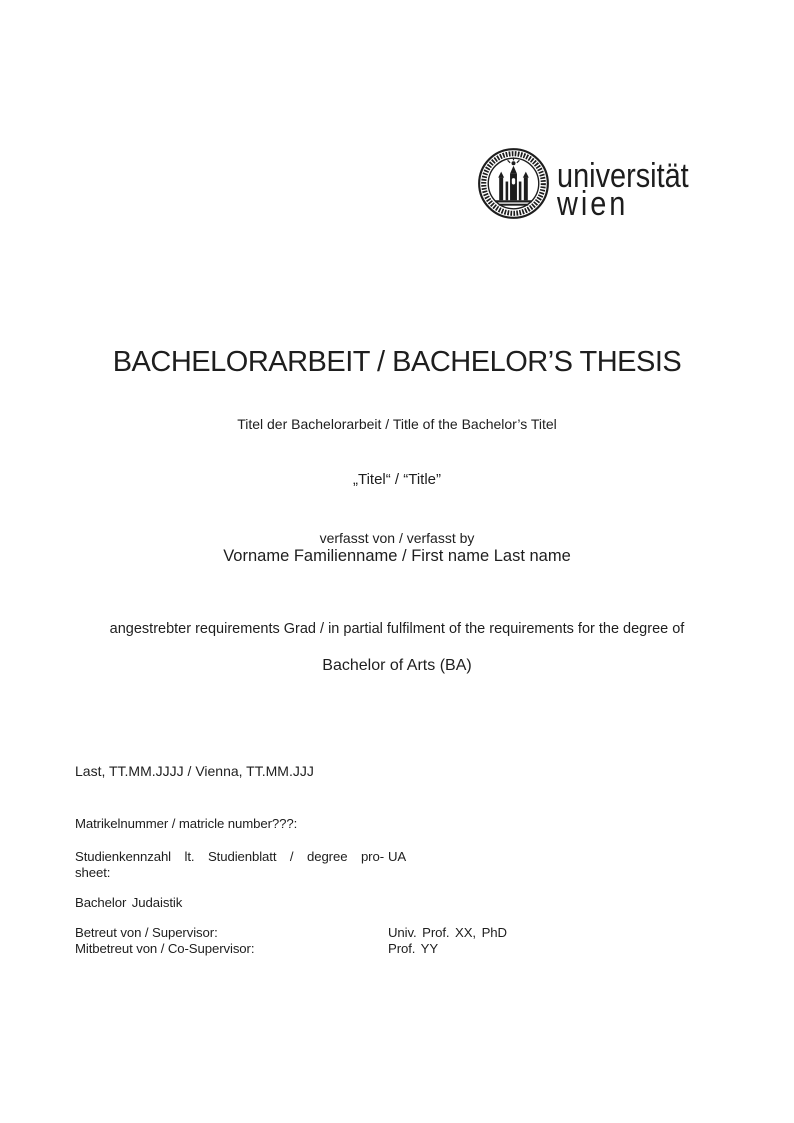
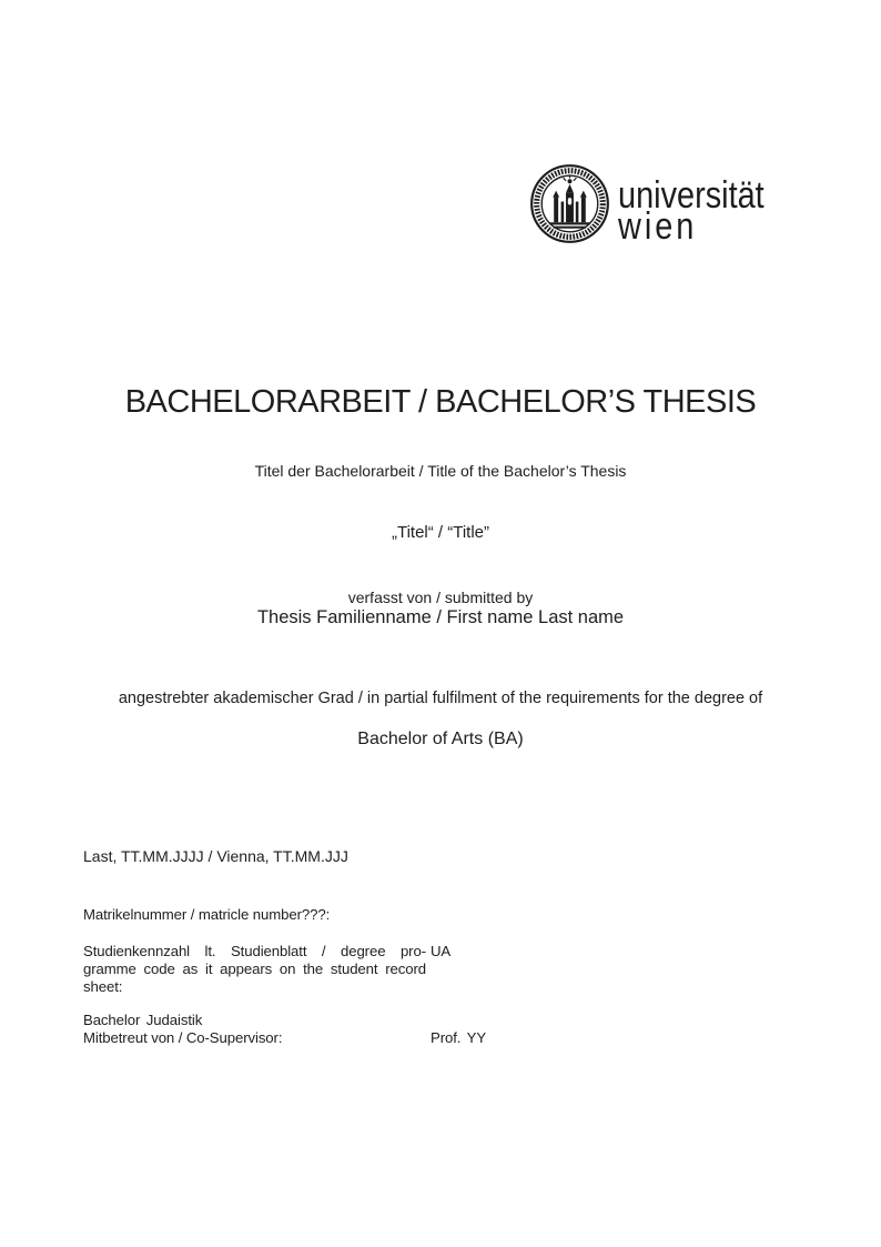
  universität
  wien
  BACHELORARBEIT / BACHELOR’S THESIS
- Titel der Bachelorarbeit / Title of the Bachelor’s Titel
+ Titel der Bachelorarbeit / Title of the Bachelor’s Thesis
  „Titel“ / “Title”
- verfasst von / verfasst by
+ verfasst von / submitted by
- Vorname Familienname / First name Last name
+ Thesis Familienname / First name Last name
- angestrebter requirements Grad / in partial fulfilment of the requirements for the degree of
+ angestrebter akademischer Grad / in partial fulfilment of the requirements for the degree of
  Bachelor of Arts (BA)
  Last, TT.MM.JJJJ / Vienna, TT.MM.JJJ
  Matrikelnummer / matricle number???:
  Studienkennzahl lt. Studienblatt / degree pro-
+ gramme code as it appears on the student record
  sheet:
  UA
  Bachelor Judaistik
- Betreut von / Supervisor:
- Univ. Prof. XX, PhD
  Mitbetreut von / Co-Supervisor:
  Prof. YY
